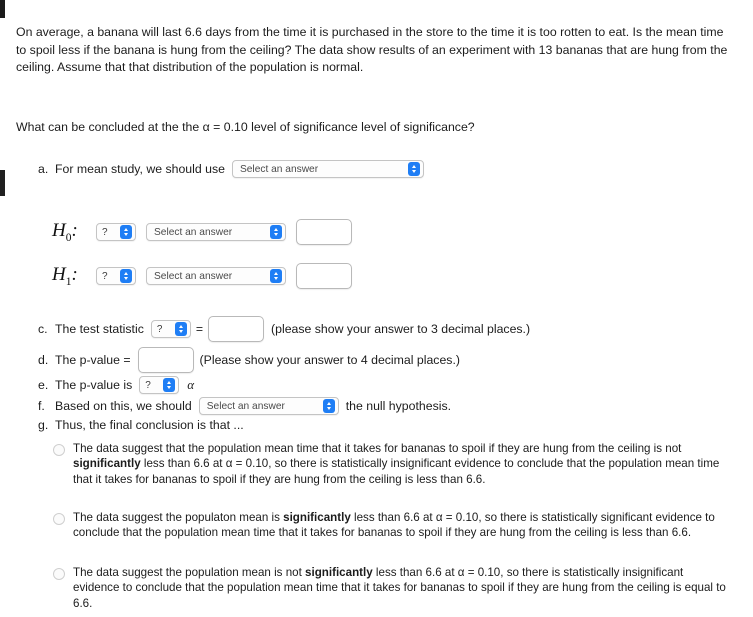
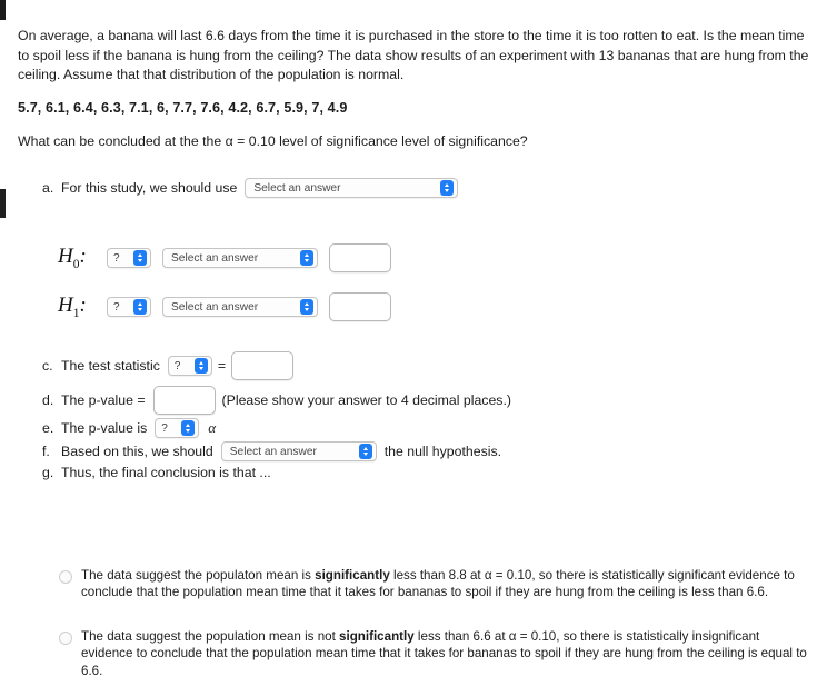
  On average, a banana will last 6.6 days from the time it is purchased in the store to the time it is too rotten to eat. Is the mean time to spoil less if the banana is hung from the ceiling? The data show results of an experiment with 13 bananas that are hung from the ceiling. Assume that that distribution of the population is normal.
+ 5.7, 6.1, 6.4, 6.3, 7.1, 6, 7.7, 7.6, 4.2, 6.7, 5.9, 7, 4.9
  What can be concluded at the the α = 0.10 level of significance level of significance?
  a.
- For mean study, we should use
+ For this study, we should use
  Select an answer
  H0:
  ?
  Select an answer
  H1:
  ?
  Select an answer
  c.
  The test statistic
  ?
  =
- (please show your answer to 3 decimal places.)
  d.
  The p-value =
  (Please show your answer to 4 decimal places.)
  e.
  The p-value is
  ?
  α
  f.
  Based on this, we should
  Select an answer
  the null hypothesis.
  g.
  Thus, the final conclusion is that ...
- The data suggest that the population mean time that it takes for bananas to spoil if they are hung from the ceiling is not significantly less than 6.6 at α = 0.10, so there is statistically insignificant evidence to conclude that the population mean time that it takes for bananas to spoil if they are hung from the ceiling is less than 6.6.
- The data suggest the populaton mean is significantly less than 6.6 at α = 0.10, so there is statistically significant evidence to conclude that the population mean time that it takes for bananas to spoil if they are hung from the ceiling is less than 6.6.
+ The data suggest the populaton mean is significantly less than 8.8 at α = 0.10, so there is statistically significant evidence to conclude that the population mean time that it takes for bananas to spoil if they are hung from the ceiling is less than 6.6.
  The data suggest the population mean is not significantly less than 6.6 at α = 0.10, so there is statistically insignificant evidence to conclude that the population mean time that it takes for bananas to spoil if they are hung from the ceiling is equal to 6.6.
